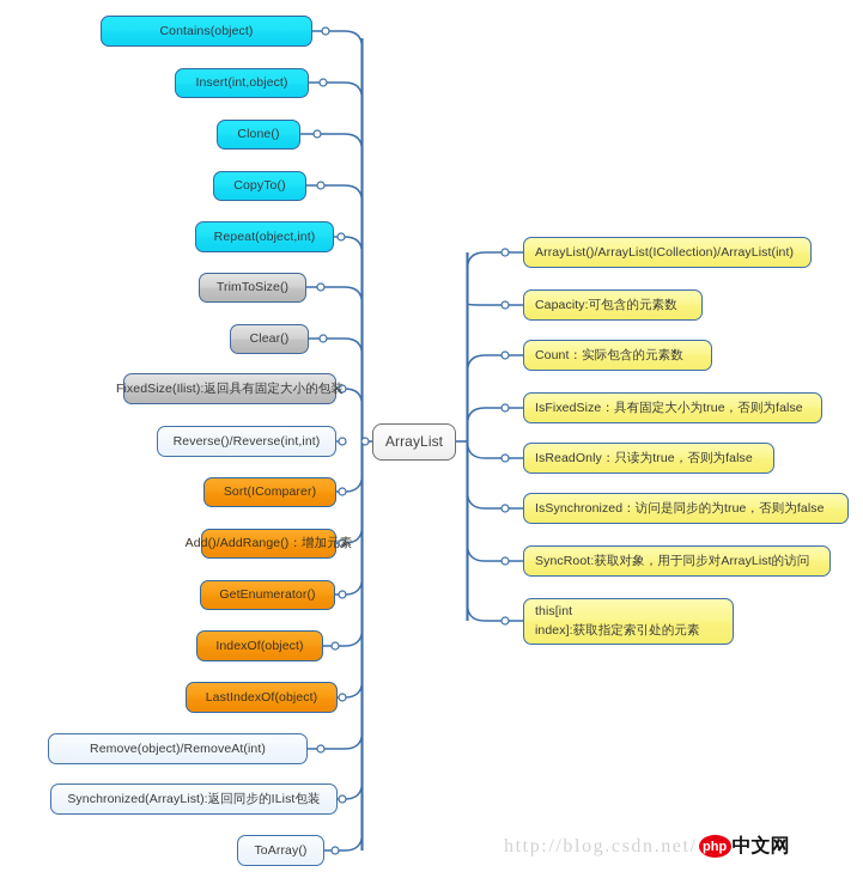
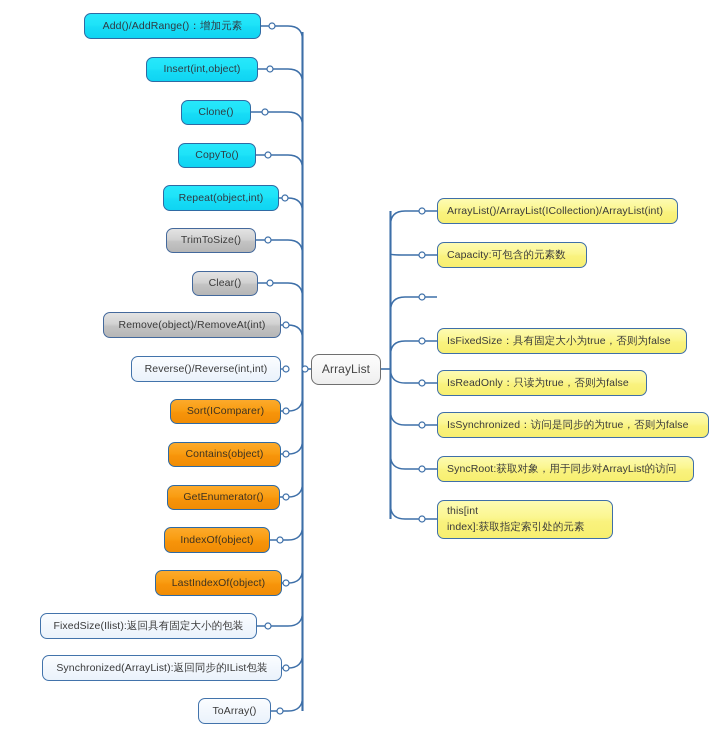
  ArrayList
- Contains(object)
+ Add()/AddRange()：增加元素
  Insert(int,object)
  Clone()
  CopyTo()
  Repeat(object,int)
  TrimToSize()
  Clear()
- FixedSize(Ilist):返回具有固定大小的包装
+ Remove(object)/RemoveAt(int)
  Reverse()/Reverse(int,int)
  Sort(IComparer)
- Add()/AddRange()：增加元素
+ Contains(object)
  GetEnumerator()
  IndexOf(object)
  LastIndexOf(object)
- Remove(object)/RemoveAt(int)
+ FixedSize(Ilist):返回具有固定大小的包装
  Synchronized(ArrayList):返回同步的IList包装
  ToArray()
  ArrayList()/ArrayList(ICollection)/ArrayList(int)
  Capacity:可包含的元素数
- Count：实际包含的元素数
  IsFixedSize：具有固定大小为true，否则为false
  IsReadOnly：只读为true，否则为false
  IsSynchronized：访问是同步的为true，否则为false
  SyncRoot:获取对象，用于同步对ArrayList的访问
  this[int
  index]:获取指定索引处的元素
- http://blog.csdn.net/
- php
- 中文网
